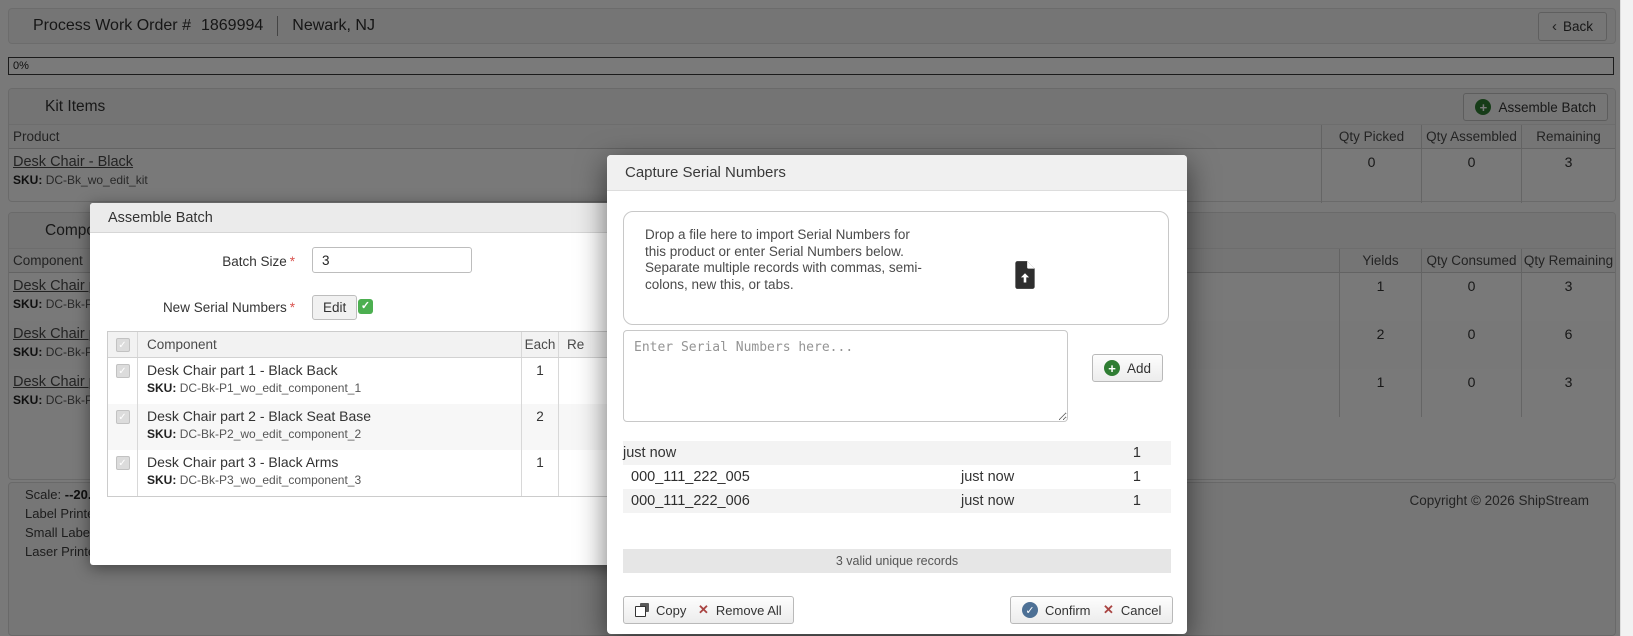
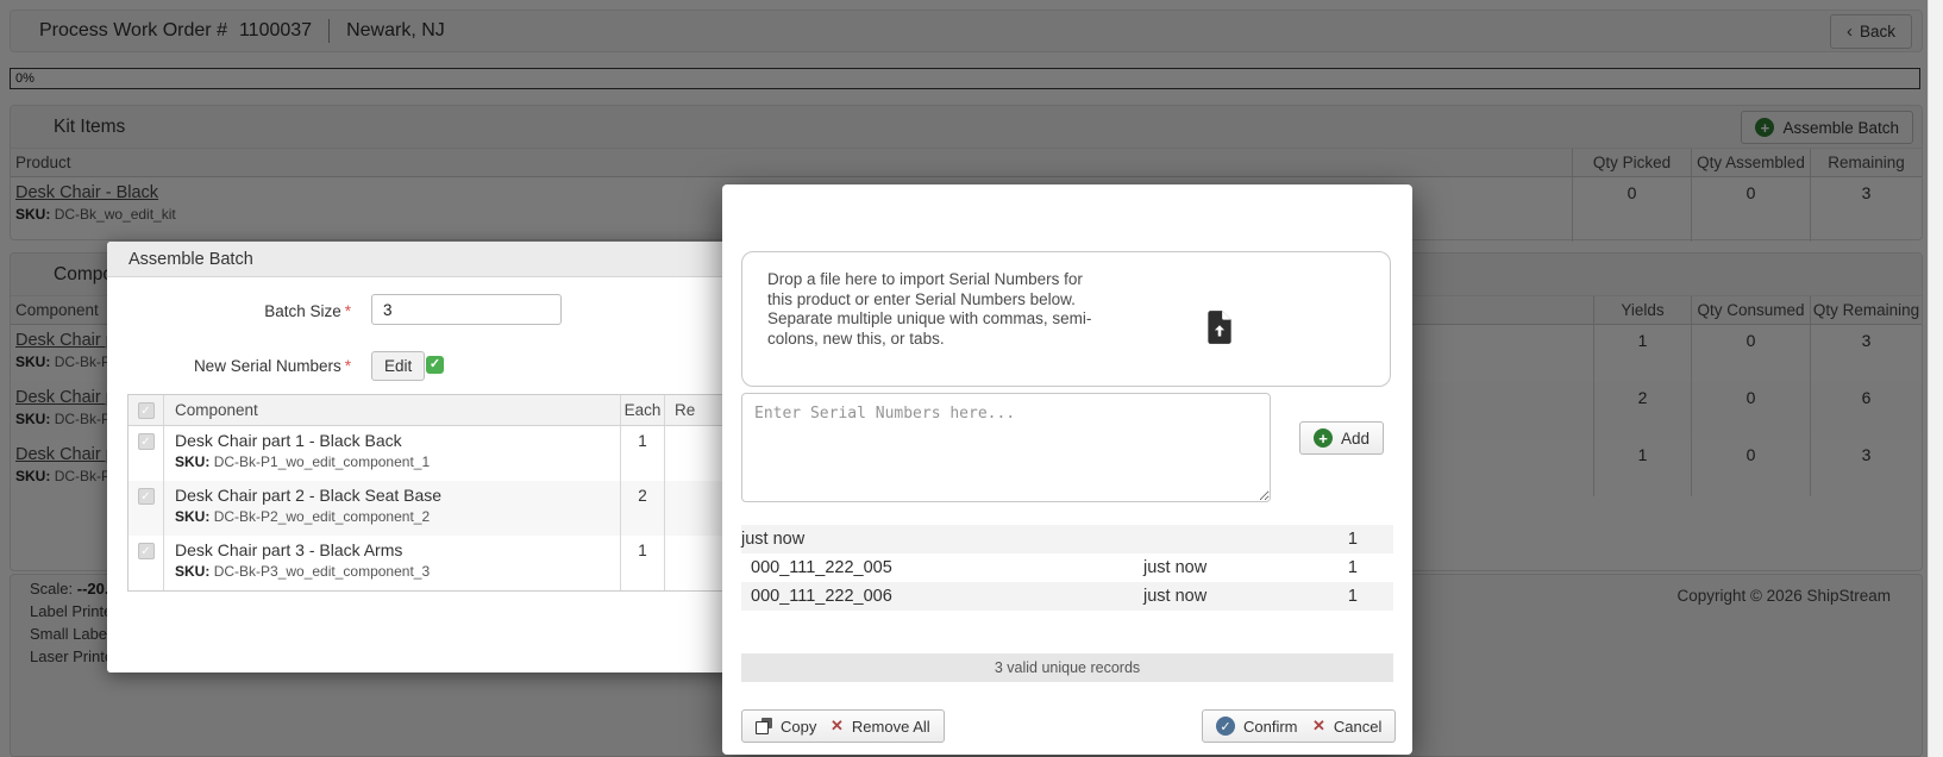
  Process Work Order #
- 1869994
+ 1100037
  Newark, NJ
  ‹
  Back
  0%
  Kit Items
  +
  Assemble Batch
  Product
  Qty Picked
  Qty Assembled
  Remaining
  Desk Chair - Black
  SKU: DC-Bk_wo_edit_kit
  0
  0
  3
  Component
  Yields
  Qty Consumed
  Qty Remaining
  Desk Chair
  SKU: DC-Bk-
  1
  0
  3
  Desk Chair
  SKU: DC-Bk-
  2
  0
  6
  Desk Chair
  SKU: DC-Bk-
  1
  0
  3
  Scale: --20
  Label Print
  Small Labe
  Laser Print
  Copyright © 2026 ShipStream
  Assemble Batch
  Batch Size *
  3
  New Serial Numbers *
  Edit
  ✓
  ✓
  Component
  Each
  Re
  ✓
  Desk Chair part 1 - Black Back
  SKU: DC-Bk-P1_wo_edit_component_1
  1
  ✓
  Desk Chair part 2 - Black Seat Base
  SKU: DC-Bk-P2_wo_edit_component_2
  2
  ✓
  Desk Chair part 3 - Black Arms
  SKU: DC-Bk-P3_wo_edit_component_3
  1
- Capture Serial Numbers
  Drop a file here to import Serial Numbers for
  this product or enter Serial Numbers below.
- Separate multiple records with commas, semi-
+ Separate multiple unique with commas, semi-
  colons, new this, or tabs.
  Enter Serial Numbers here...
  +
  Add
  just now
  1
  000_111_222_005
  just now
  1
  000_111_222_006
  just now
  1
  3 valid unique records
  Copy
  ✕
  Remove All
  ✓
  Confirm
  ✕
  Cancel
